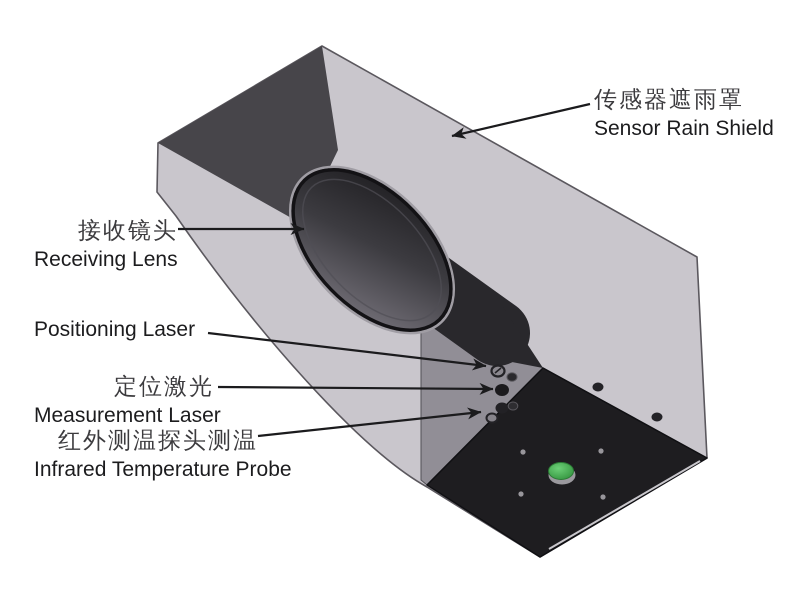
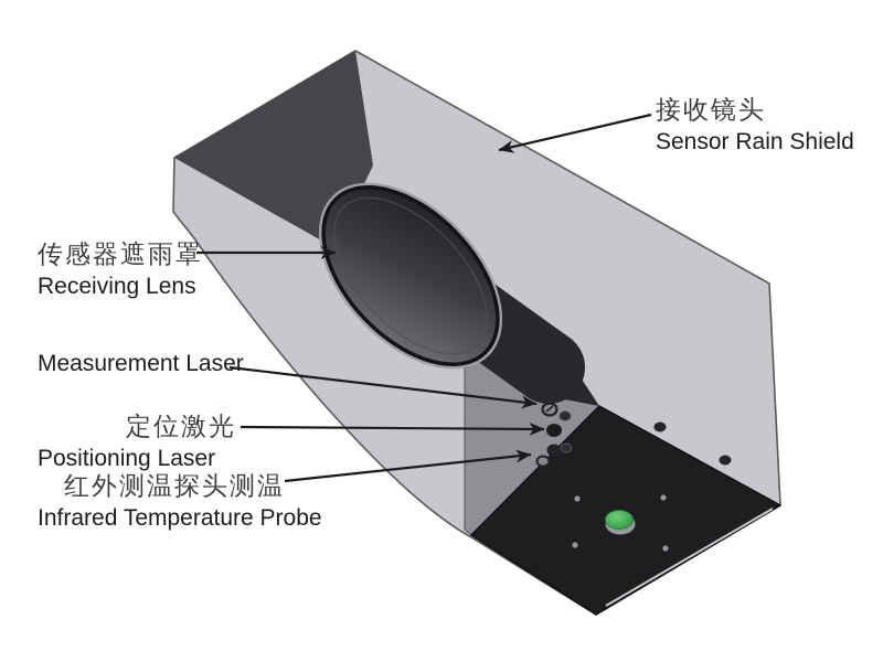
- 传感器遮雨罩
+ 接收镜头
  Sensor Rain Shield
- 接收镜头
+ 传感器遮雨罩
  Receiving Lens
- Positioning Laser
+ Measurement Laser
  定位激光
- Measurement Laser
+ Positioning Laser
  红外测温探头测温
  Infrared Temperature Probe
